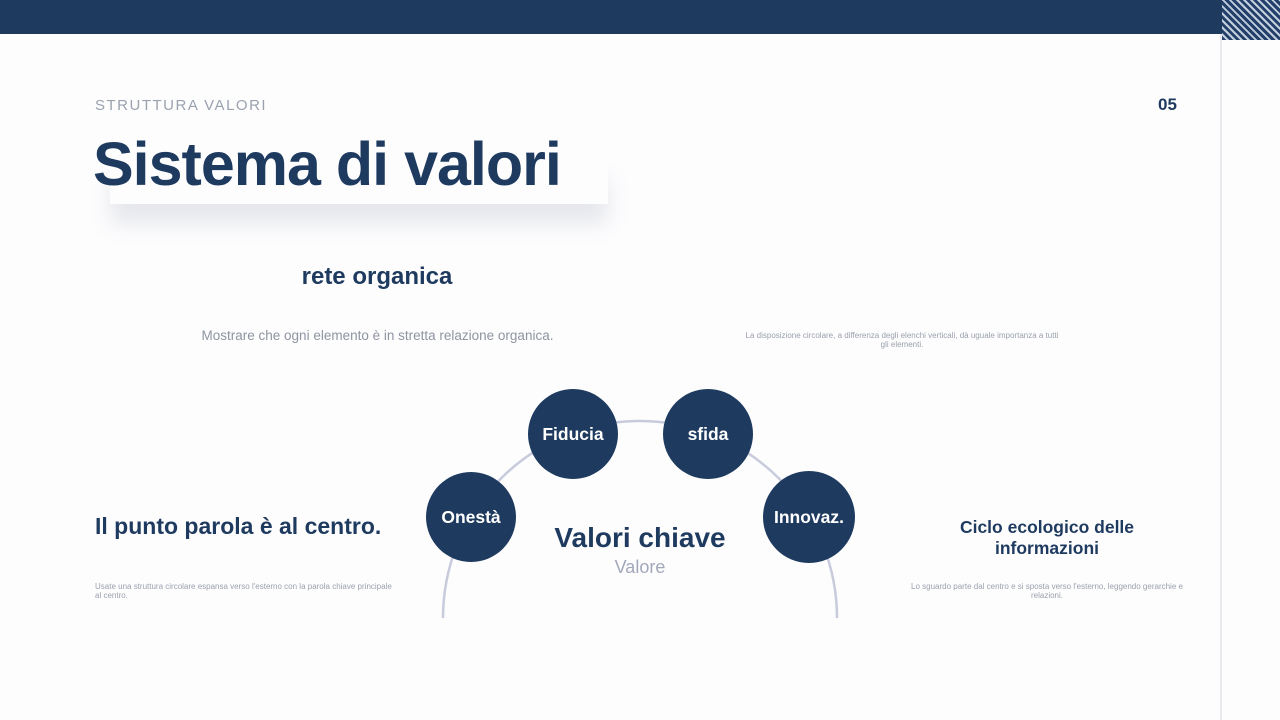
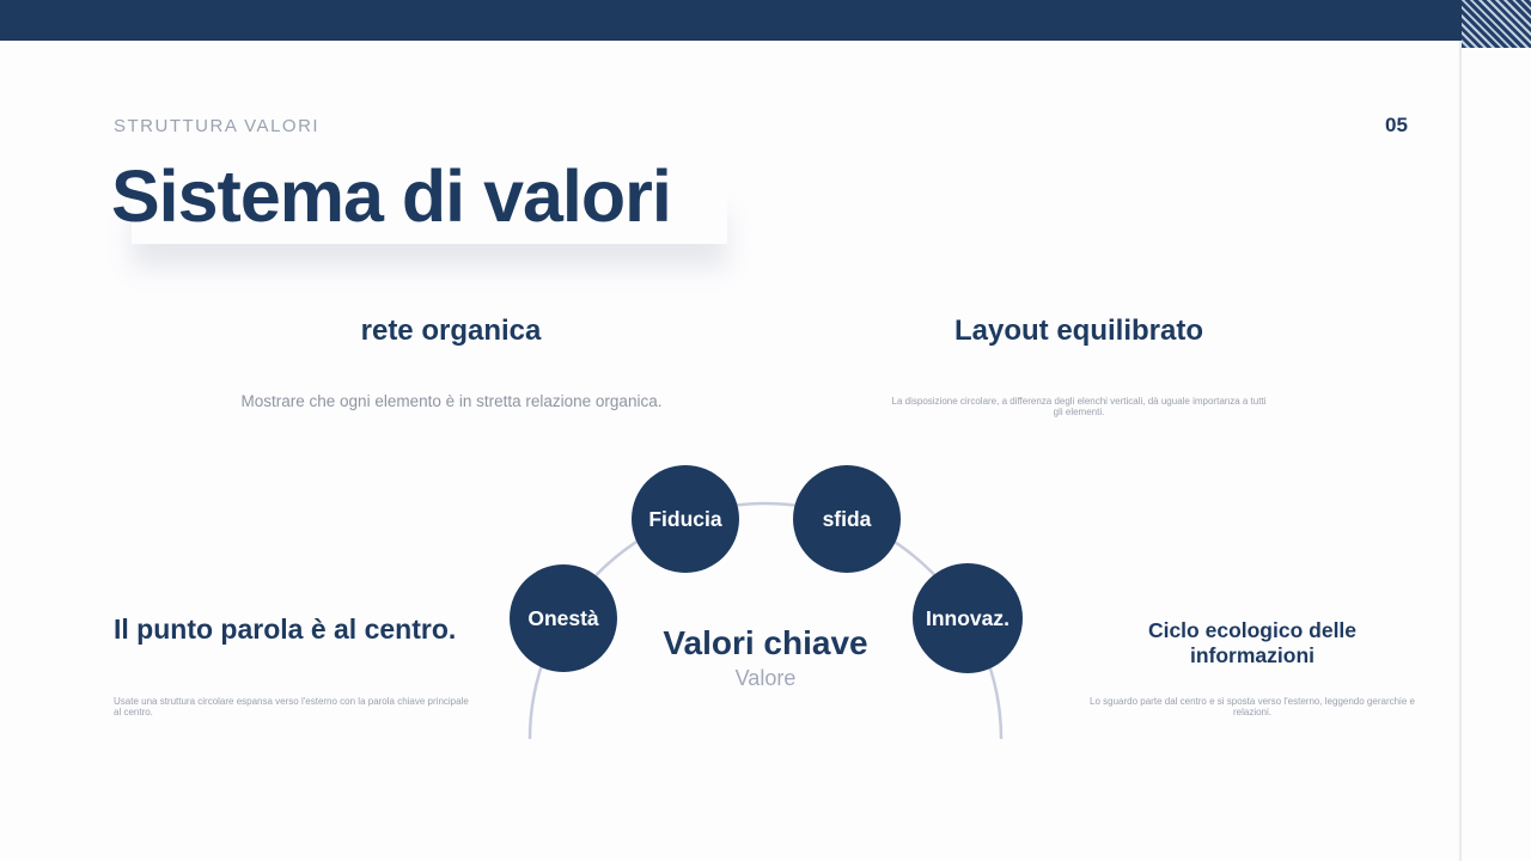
  STRUTTURA VALORI
  05
  Sistema di valori
  rete organica
  Mostrare che ogni elemento è in stretta relazione organica.
+ Layout equilibrato
  La disposizione circolare, a differenza degli elenchi verticali, dà uguale importanza a tutti gli elementi.
  Il punto parola è al centro.
  Usate una struttura circolare espansa verso l'esterno con la parola chiave principale al centro.
  Ciclo ecologico delle informazioni
  Lo sguardo parte dal centro e si sposta verso l'esterno, leggendo gerarchie e relazioni.
  Onestà
  Fiducia
  sfida
  Innovaz.
  Valori chiave
  Valore
